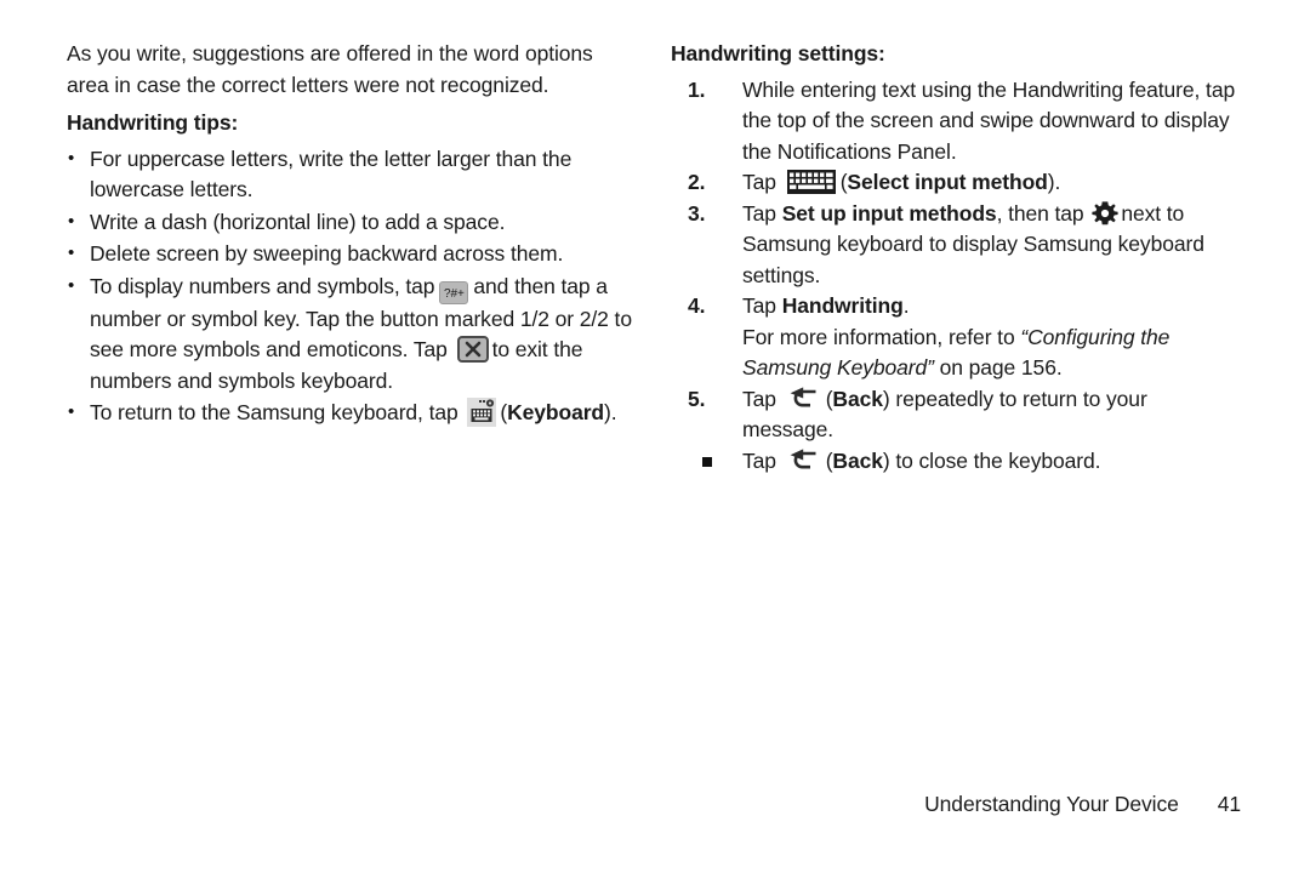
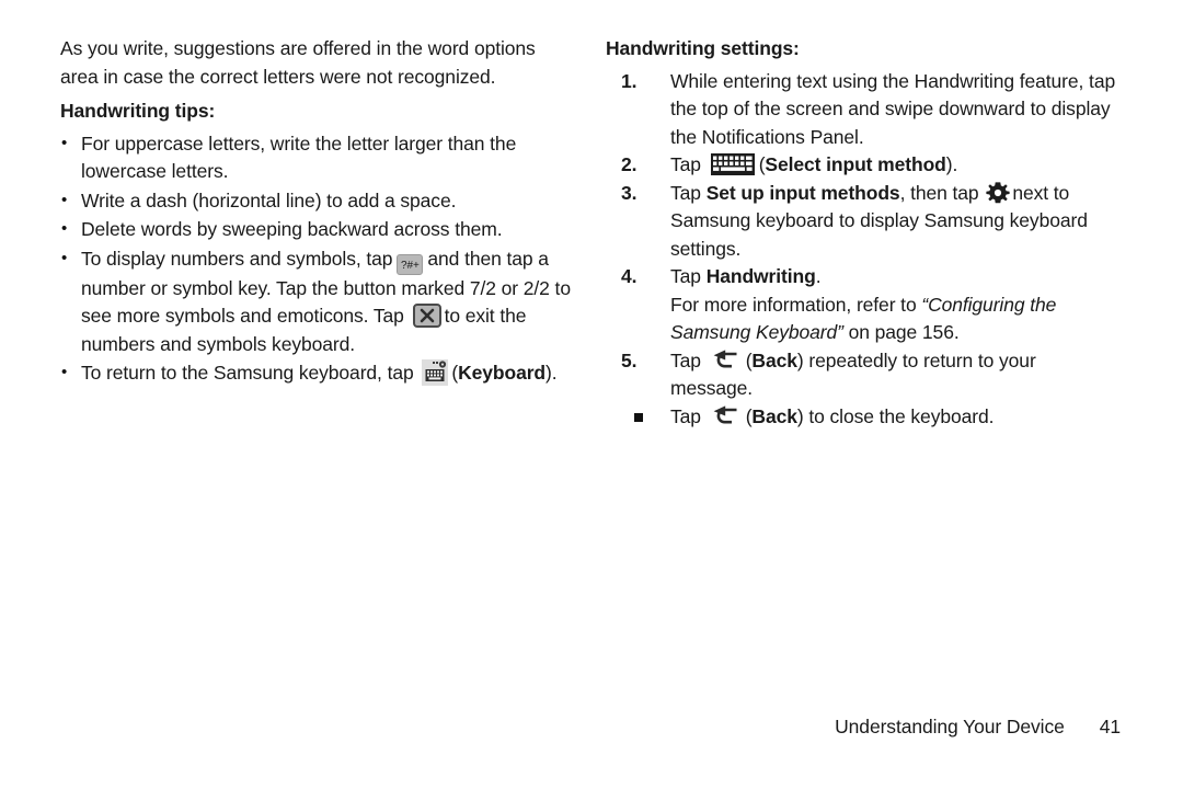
  As you write, suggestions are offered in the word options area in case the correct letters were not recognized.
  Handwriting tips:
  For uppercase letters, write the letter larger than the lowercase letters.
  Write a dash (horizontal line) to add a space.
- Delete screen by sweeping backward across them.
+ Delete words by sweeping backward across them.
- To display numbers and symbols, tap ?#+and then tap a number or symbol key. Tap the button marked 1/2 or 2/2 to see more symbols and emoticons. Tap to exit the numbers and symbols keyboard.
+ To display numbers and symbols, tap ?#+and then tap a number or symbol key. Tap the button marked 7/2 or 2/2 to see more symbols and emoticons. Tap to exit the numbers and symbols keyboard.
  To return to the Samsung keyboard, tap (Keyboard).
  Handwriting settings:
  1.
  While entering text using the Handwriting feature, tap the top of the screen and swipe downward to display the Notifications Panel.
  2.
  Tap (Select input method).
  3.
  Tap Set up input methods, then tap next to Samsung keyboard to display Samsung keyboard settings.
  4.
  Tap Handwriting.
  For more information, refer to “Configuring the Samsung Keyboard” on page 156.
  5.
  Tap (Back) repeatedly to return to your message.
  Tap (Back) to close the keyboard.
  Understanding Your Device 41
